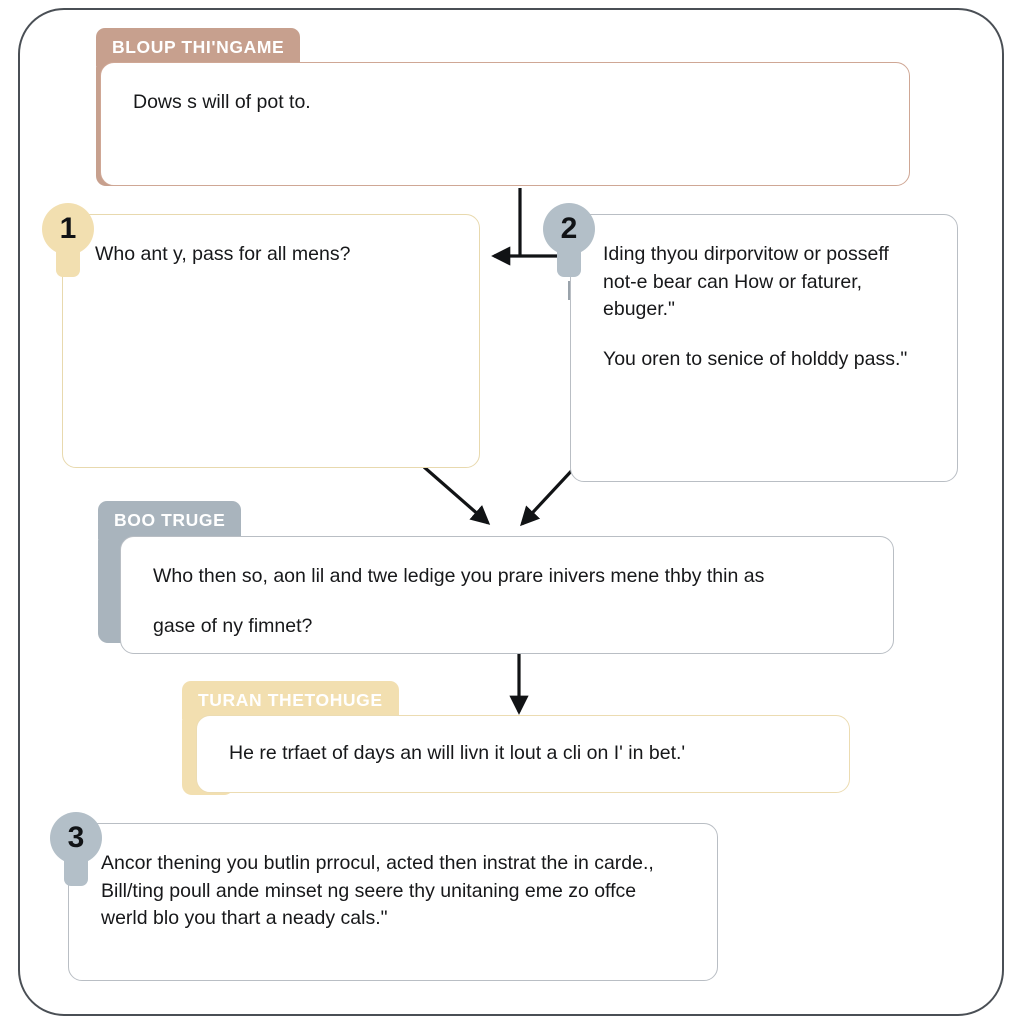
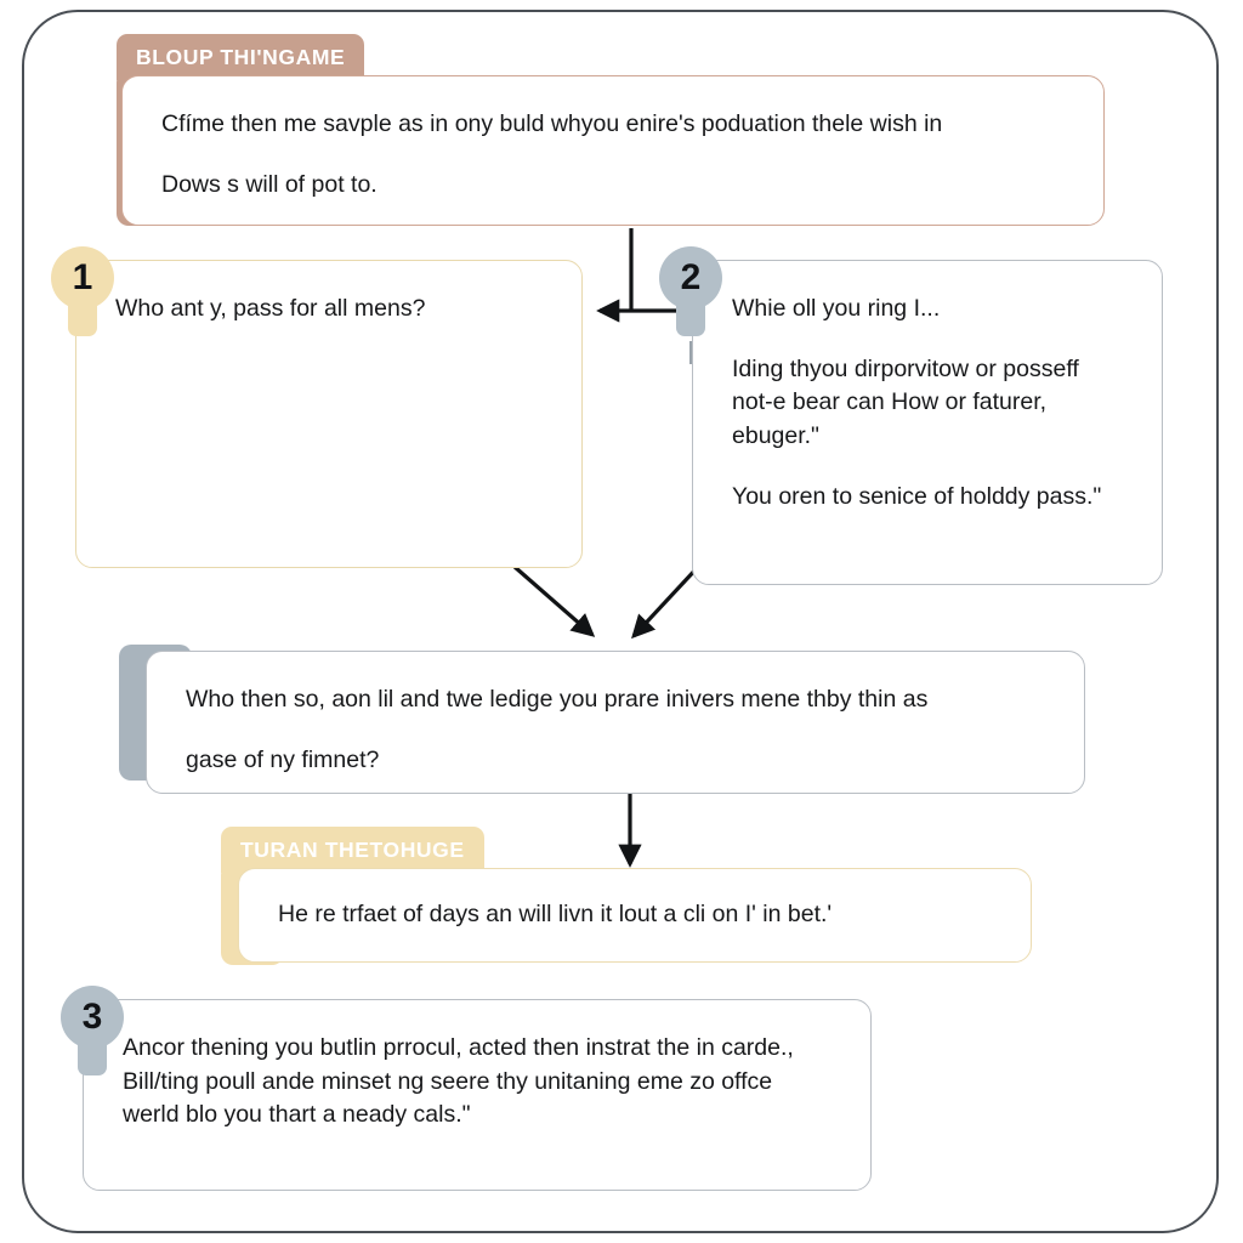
  BLOUP THI'NGAME
+ Cfíme then me savple as in ony buld whyou enire's poduation thele wish in
  Dows s will of pot to.
  1
  Who ant y, pass for all mens?
  2
+ Whie oll you ring I...
  Iding thyou dirporvitow or posseff not-e bear can How or faturer, ebuger."
  You oren to senice of holddy pass."
- BOO TRUGE
  Who then so, aon lil and twe ledige you prare inivers mene thby thin as
  gase of ny fimnet?
  TURAN THETOHUGE
  He re trfaet of days an will livn it lout a cli on I' in bet.'
  3
  Ancor thening you butlin prrocul, acted then instrat the in carde., Bill/ting poull ande minset ng seere thy unitaning eme zo offce werld blo you thart a neady cals."
